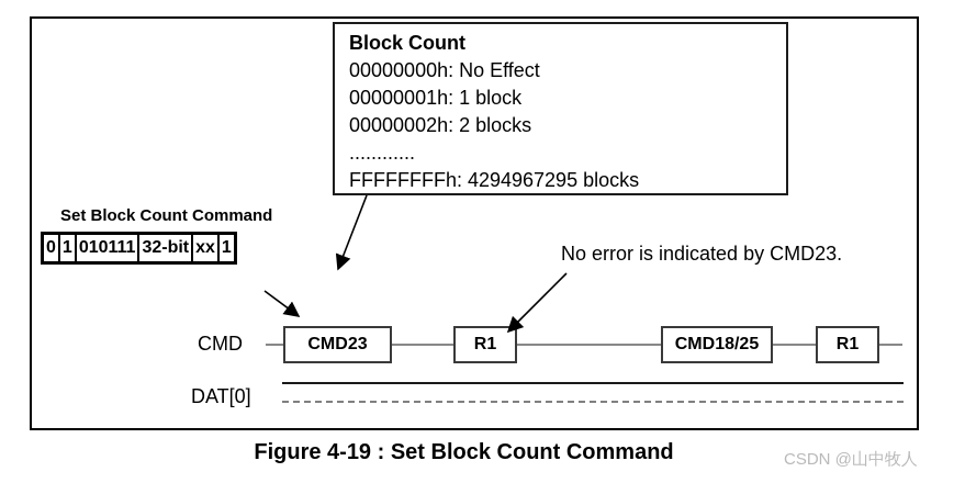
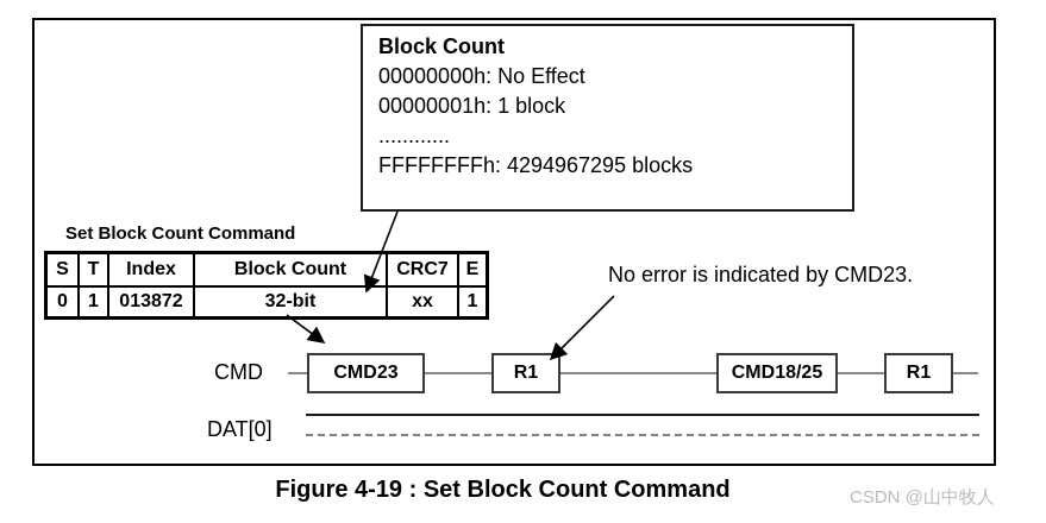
  Block Count
  00000000h: No Effect
  00000001h: 1 block
- 00000002h: 2 blocks
  ............
  FFFFFFFFh: 4294967295 blocks
  Set Block Count Command
+ S	T	Index	Block Count	CRC7	E
- 0	1	010111	32-bit	xx	1
+ 0	1	013872	32-bit	xx	1
  No error is indicated by CMD23.
  CMD
  CMD23
  R1
  CMD18/25
  R1
  DAT[0]
  Figure 4-19 : Set Block Count Command
  CSDN @山中牧人
